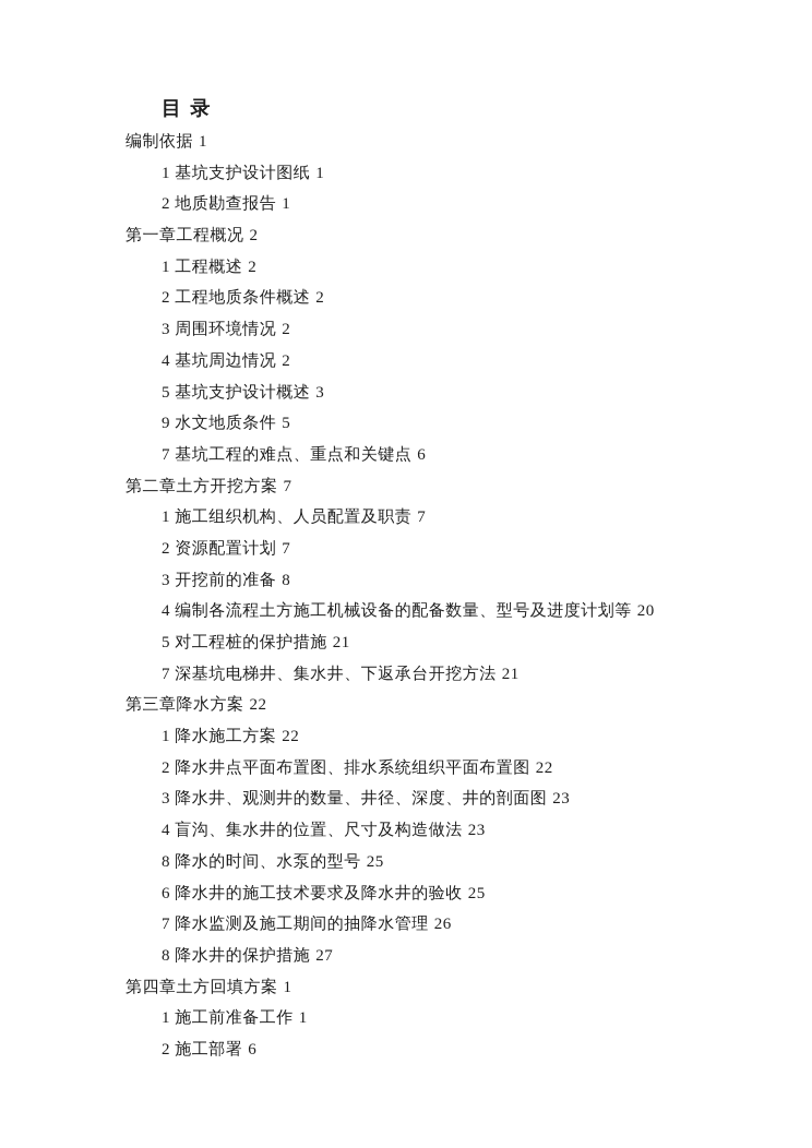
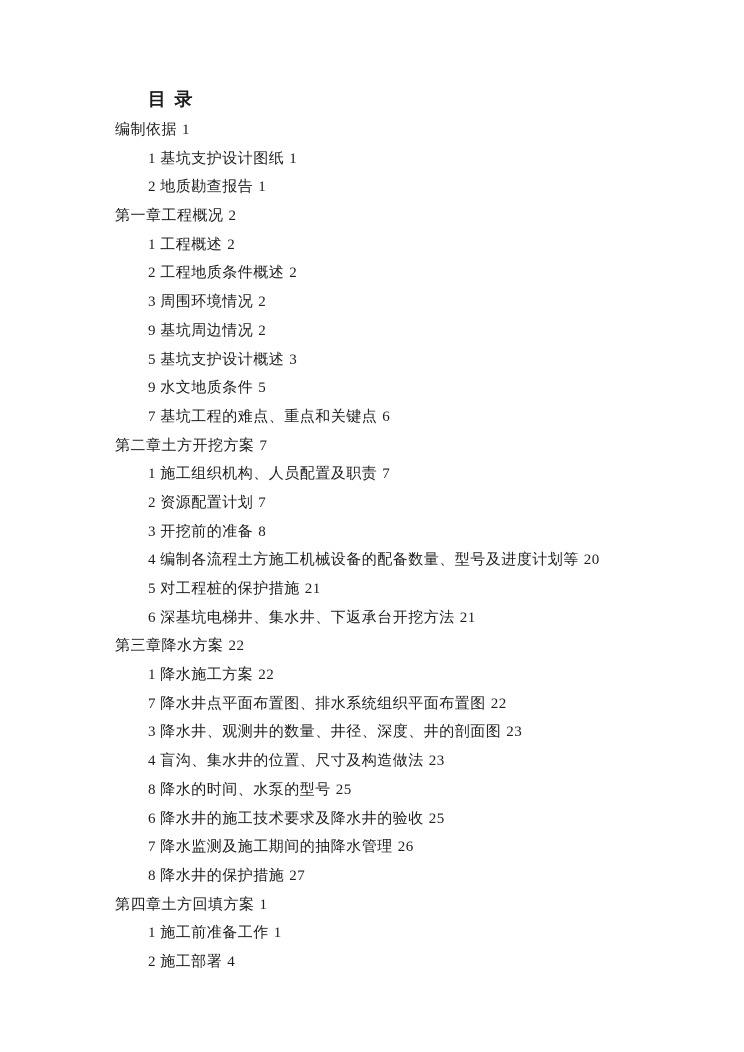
  目 录
  编制依据 1
  1 基坑支护设计图纸 1
  2 地质勘查报告 1
  第一章工程概况 2
  1 工程概述 2
  2 工程地质条件概述 2
  3 周围环境情况 2
- 4 基坑周边情况 2
+ 9 基坑周边情况 2
  5 基坑支护设计概述 3
  9 水文地质条件 5
  7 基坑工程的难点、重点和关键点 6
  第二章土方开挖方案 7
  1 施工组织机构、人员配置及职责 7
  2 资源配置计划 7
  3 开挖前的准备 8
  4 编制各流程土方施工机械设备的配备数量、型号及进度计划等 20
  5 对工程桩的保护措施 21
- 7 深基坑电梯井、集水井、下返承台开挖方法 21
+ 6 深基坑电梯井、集水井、下返承台开挖方法 21
  第三章降水方案 22
  1 降水施工方案 22
- 2 降水井点平面布置图、排水系统组织平面布置图 22
+ 7 降水井点平面布置图、排水系统组织平面布置图 22
  3 降水井、观测井的数量、井径、深度、井的剖面图 23
  4 盲沟、集水井的位置、尺寸及构造做法 23
  8 降水的时间、水泵的型号 25
  6 降水井的施工技术要求及降水井的验收 25
  7 降水监测及施工期间的抽降水管理 26
  8 降水井的保护措施 27
  第四章土方回填方案 1
  1 施工前准备工作 1
- 2 施工部署 6
+ 2 施工部署 4
